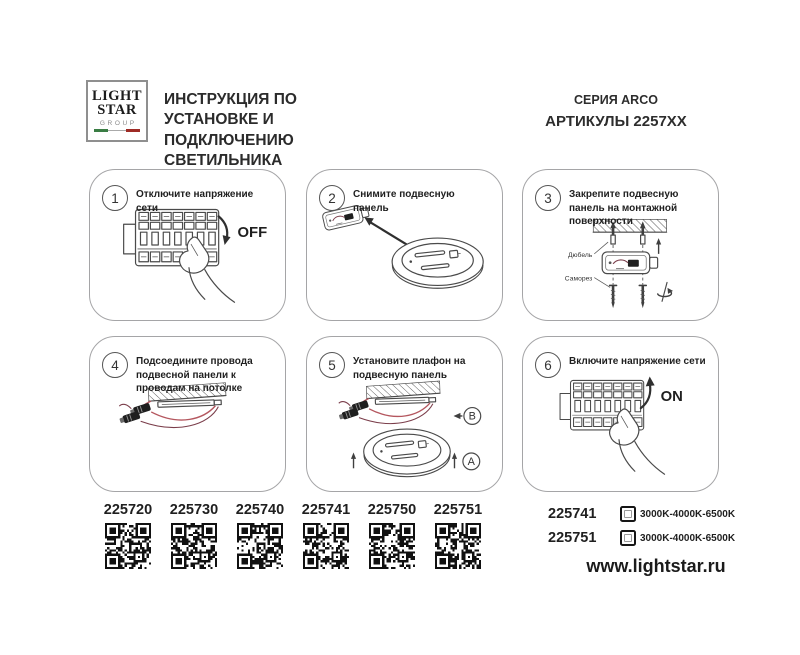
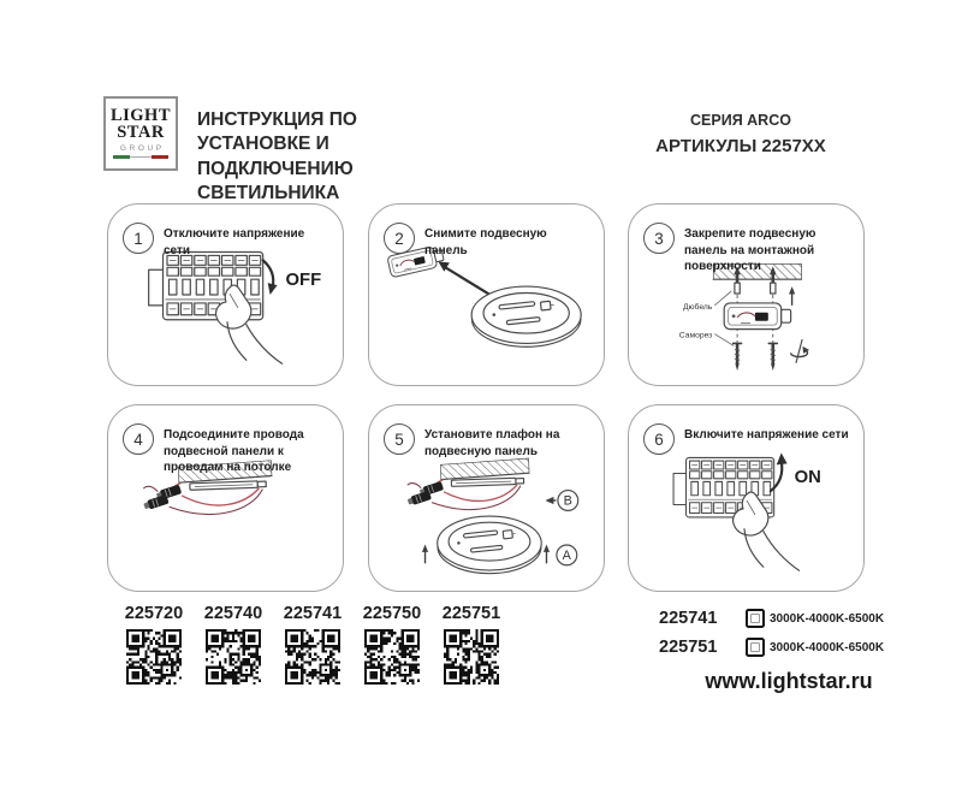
  LIGHT
  STAR
  ИНСТРУКЦИЯ ПО УСТАНОВКЕ И ПОДКЛЮЧЕНИЮ СВЕТИЛЬНИКА
  СЕРИЯ ARCO
  АРТИКУЛЫ 2257XX
  1
  Отключите напряжение сети
  OFF
  2
  Снимите подвесную панель
  3
  Закрепите подвесную панель на монтажной поверхности
  4
  Подсоедините провода подвесной панели к проводам на потолке
  5
  Установите плафон на подвесную панель
  B
  A
  6
  Включите напряжение сети
  ON
  225720
- 225730
  225740
  225741
  225750
  225751
  225741
  3000K-4000K-6500K
  225751
  3000K-4000K-6500K
  www.lightstar.ru
